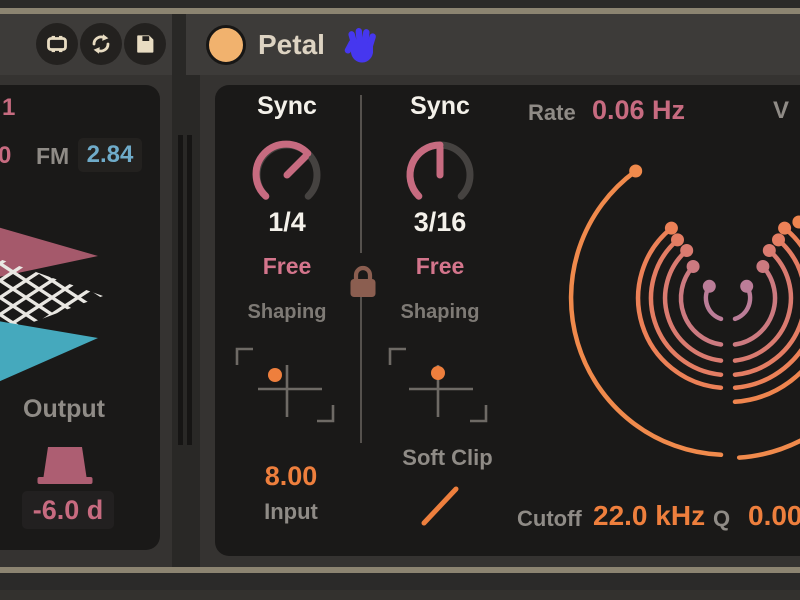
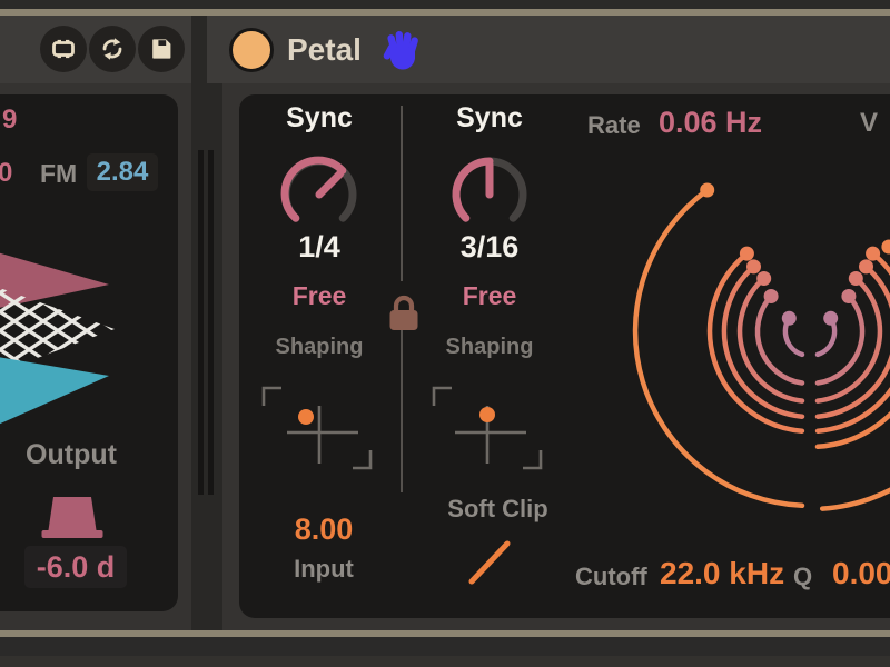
- 1
+ 9
  0
  FM
  2.84
  Output
  -6.0 d
  Petal
  Sync
  1/4
  Free
  Shaping
  Sync
  3/16
  Free
  Shaping
  8.00
  Input
  Soft Clip
  Rate
  0.06 Hz
  V
  Cutoff
  22.0 kHz
  Q
  0.00
